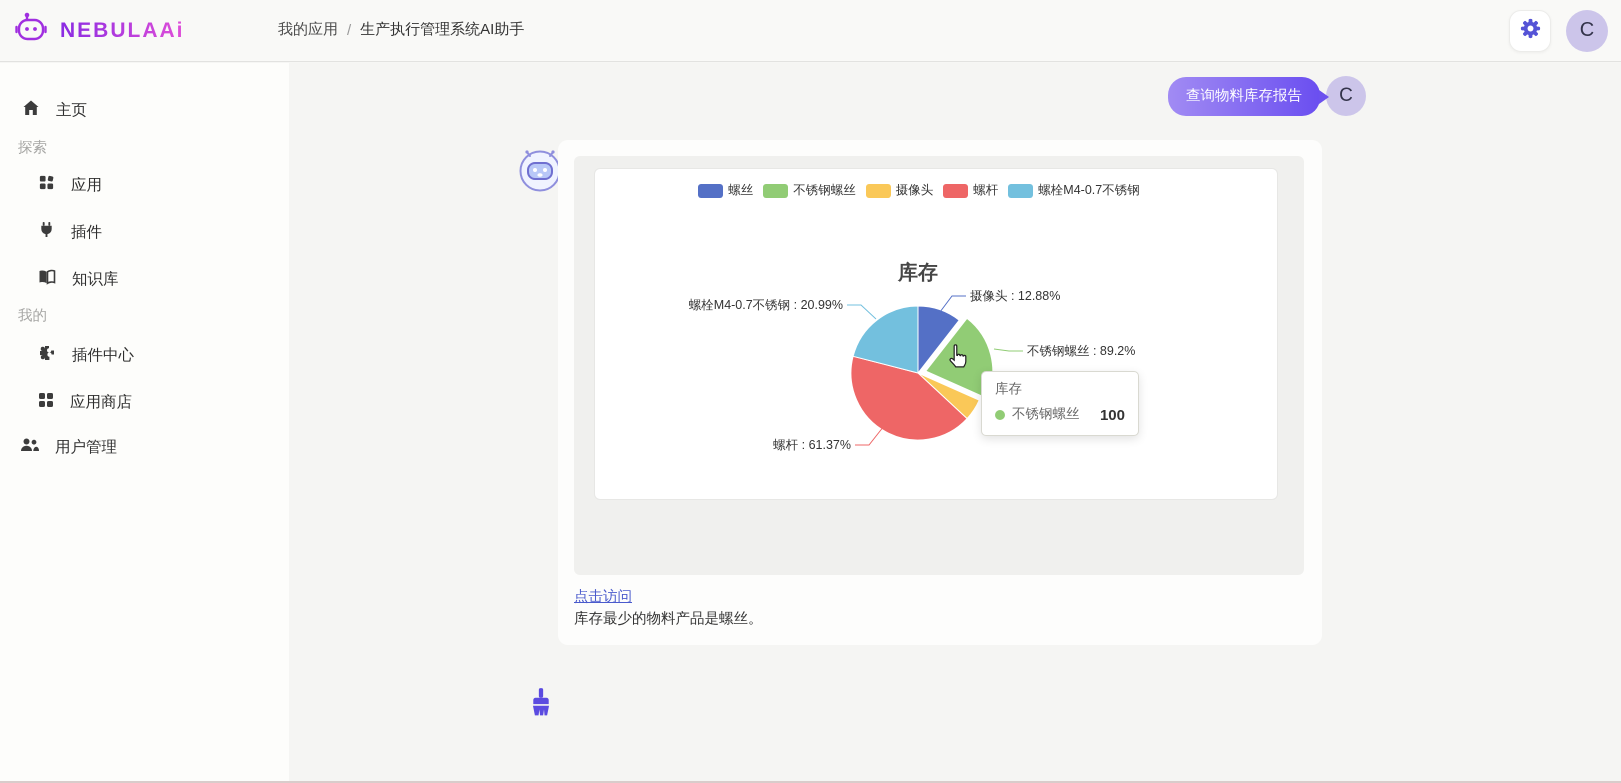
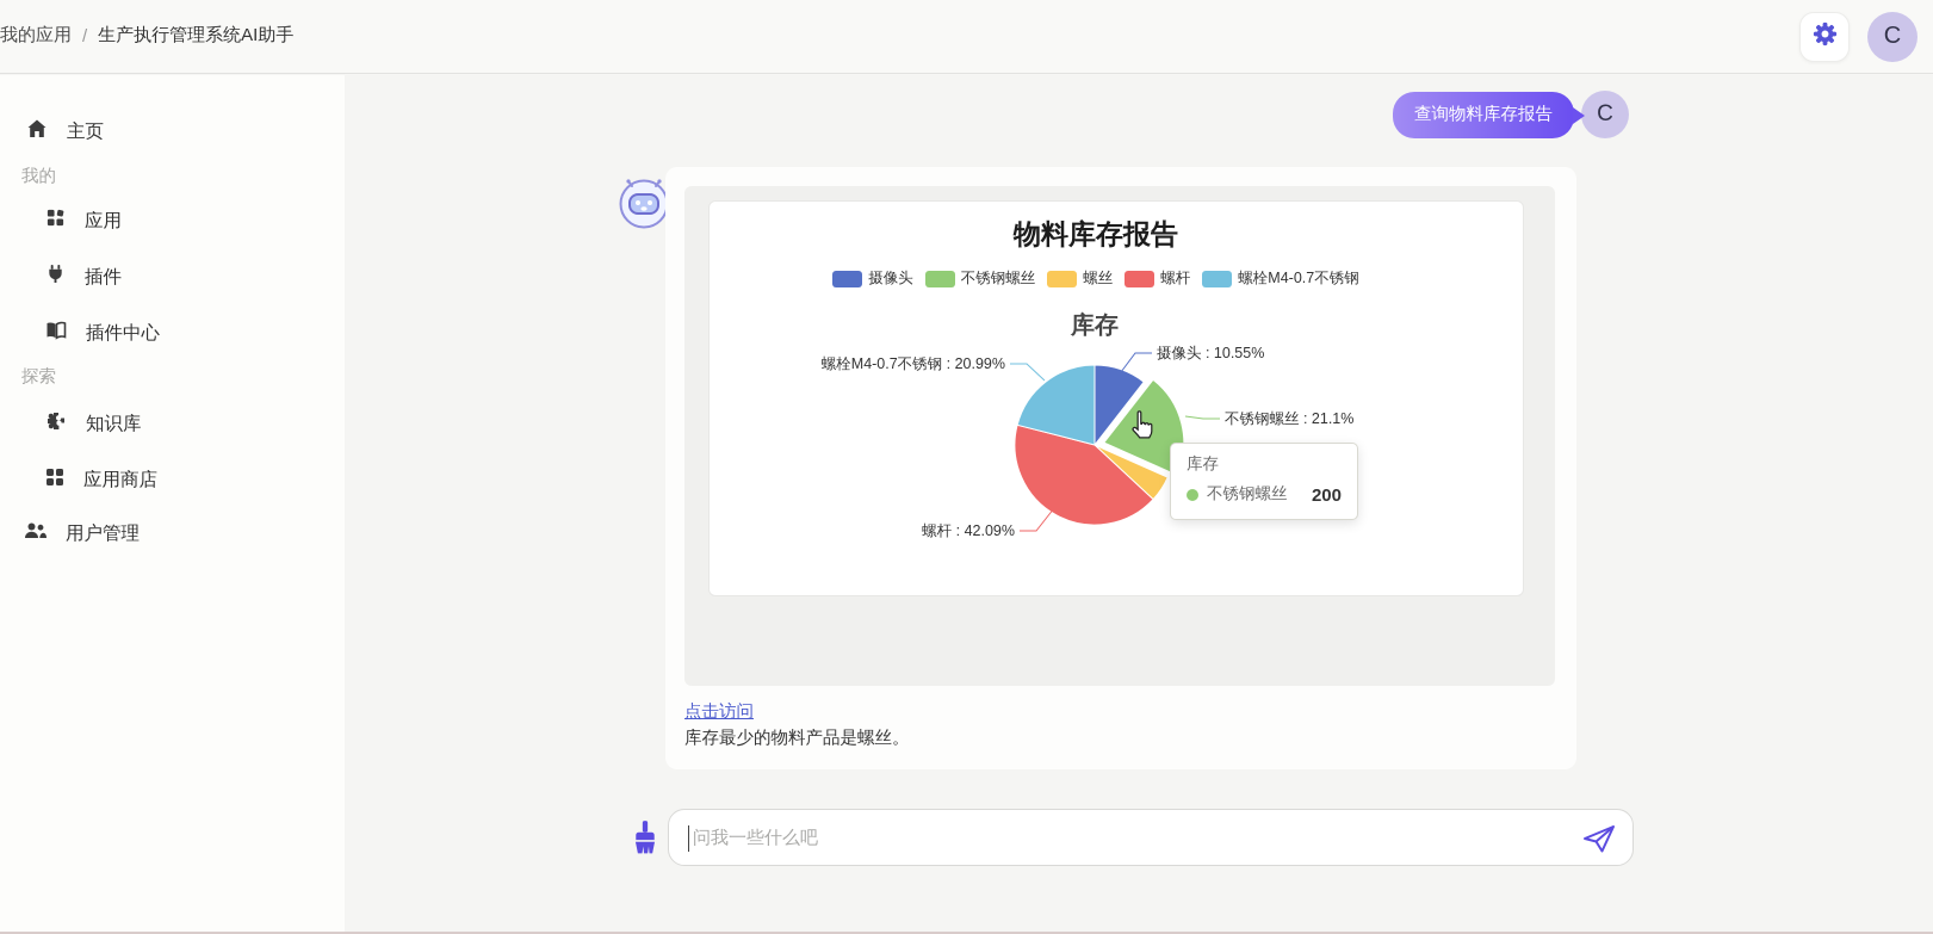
- NEBULAAi
  我的应用
  /
  生产执行管理系统AI助手
  C
  主页
- 探索
+ 我的
  应用
  插件
- 知识库
+ 插件中心
- 我的
+ 探索
- 插件中心
+ 知识库
  应用商店
  用户管理
  查询物料库存报告
  C
+ 物料库存报告
- 螺丝
+ 摄像头
  不锈钢螺丝
- 摄像头
+ 螺丝
  螺杆
  螺栓M4-0.7不锈钢
  库存
- 摄像头 : 12.88%
+ 摄像头 : 10.55%
- 不锈钢螺丝 : 89.2%
+ 不锈钢螺丝 : 21.1%
- 螺杆 : 61.37%
+ 螺杆 : 42.09%
  螺栓M4-0.7不锈钢 : 20.99%
  库存
  不锈钢螺丝
- 100
+ 200
  点击访问
  库存最少的物料产品是螺丝。
+ 问我一些什么吧
